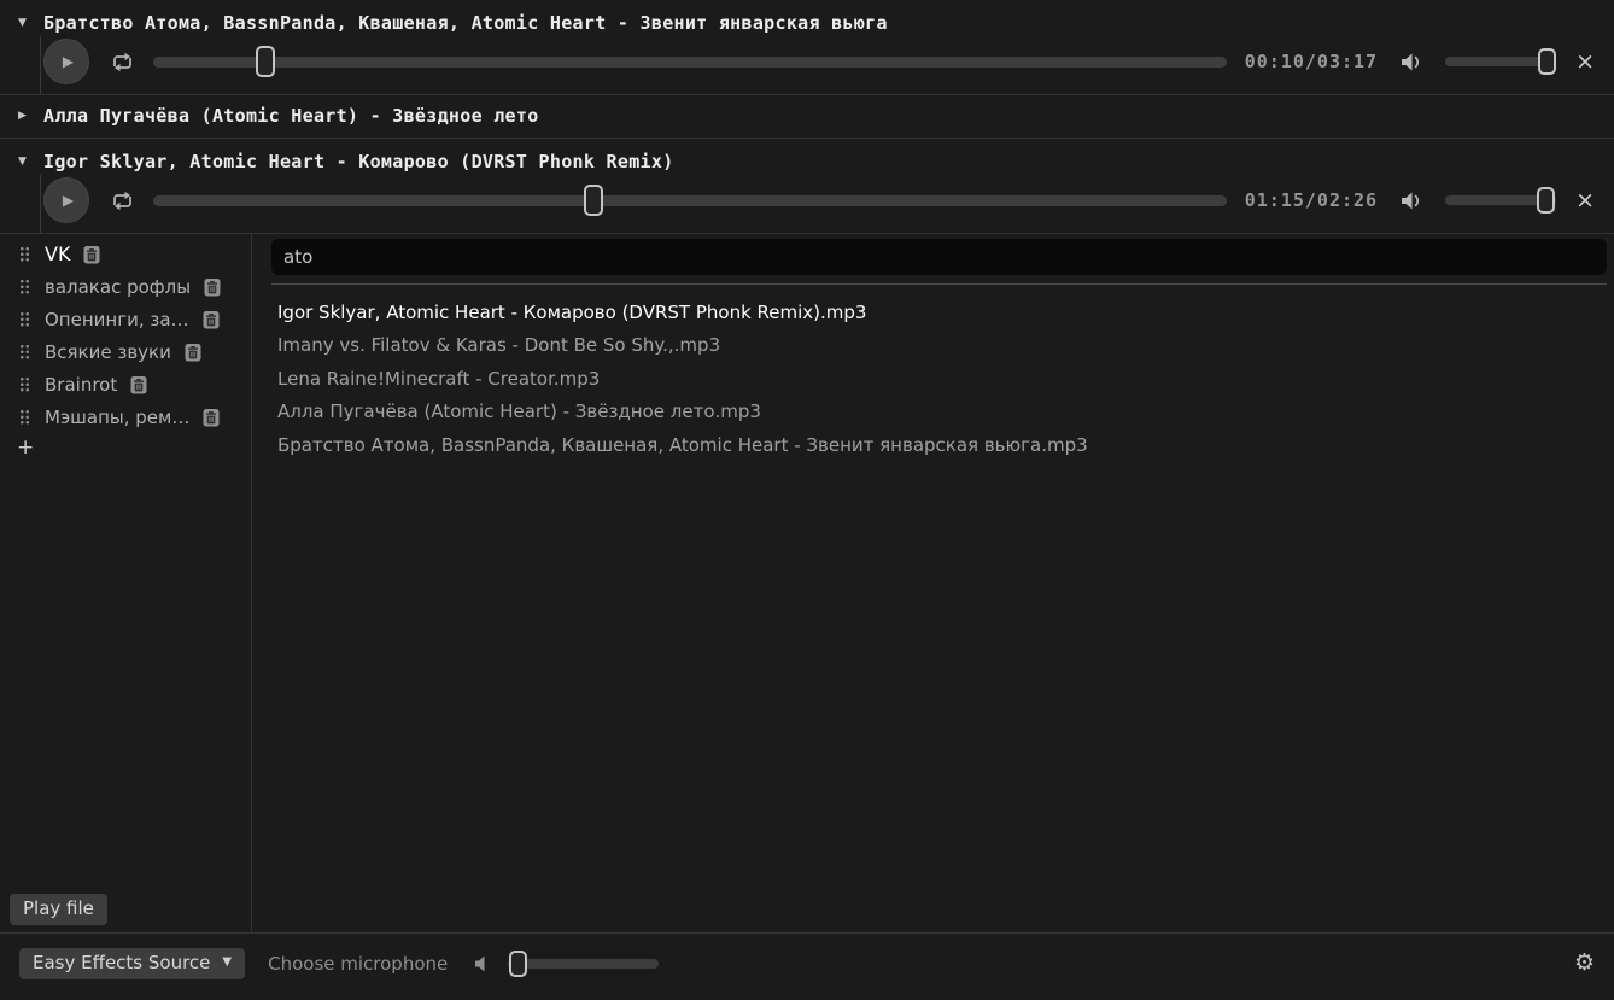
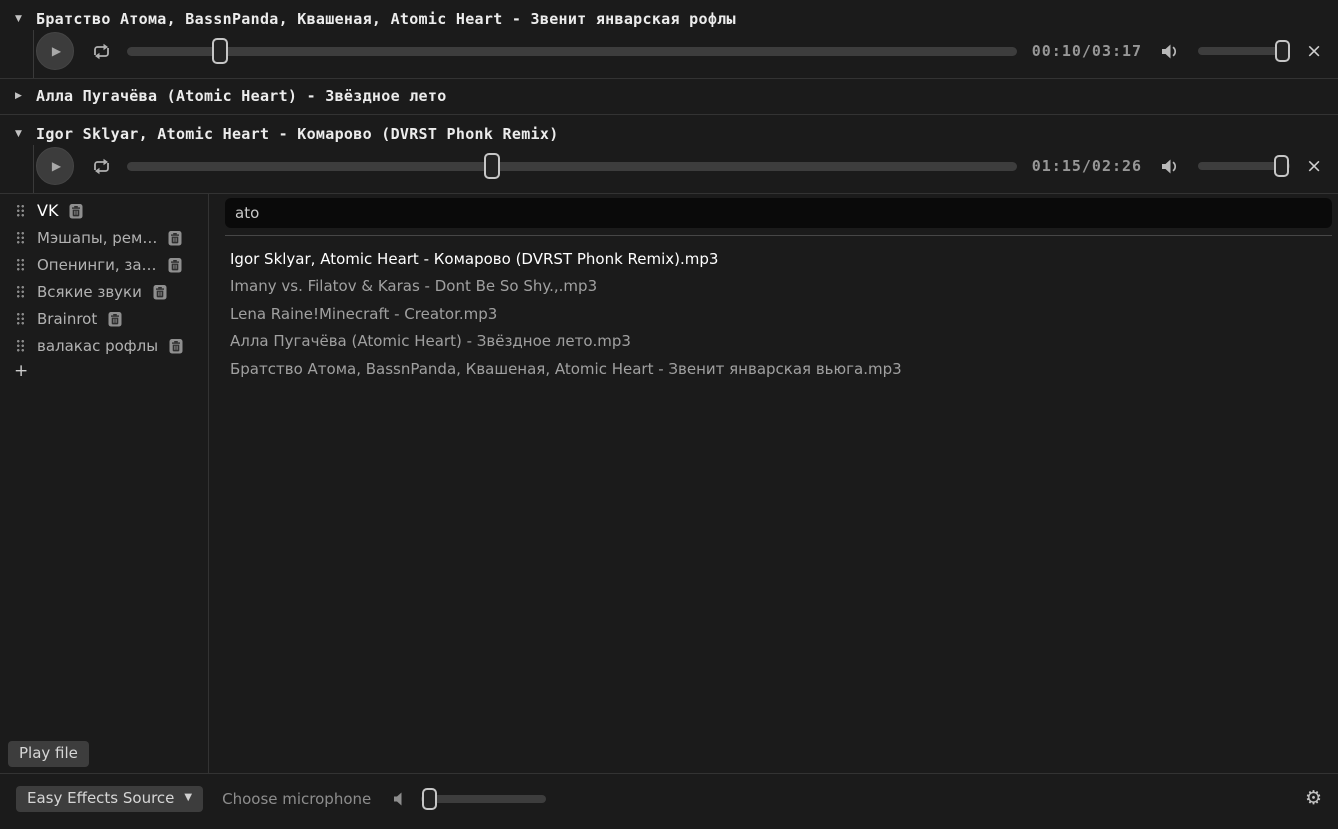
  ▼
- Братство Атома, BassnPanda, Квашеная, Atomic Heart - Звенит январская вьюга
+ Братство Атома, BassnPanda, Квашеная, Atomic Heart - Звенит январская рофлы
  ▶
  00:10/03:17
  ×
  ▶
  Алла Пугачёва (Atomic Heart) - Звёздное лето
  ▼
  Igor Sklyar, Atomic Heart - Комарово (DVRST Phonk Remix)
  ▶
  01:15/02:26
  ×
  VK
- валакас рофлы
+ Мэшапы, рем…
  Опенинги, за…
  Всякие звуки
  Brainrot
- Мэшапы, рем…
+ валакас рофлы
  +
  ato
  Igor Sklyar, Atomic Heart - Комарово (DVRST Phonk Remix).mp3
  Imany vs. Filatov & Karas - Dont Be So Shy.,.mp3
  Lena Raine!Minecraft - Creator.mp3
  Алла Пугачёва (Atomic Heart) - Звёздное лето.mp3
  Братство Атома, BassnPanda, Квашеная, Atomic Heart - Звенит январская вьюга.mp3
  Play file
  Easy Effects Source
  ▼
  Choose microphone
  ⚙
